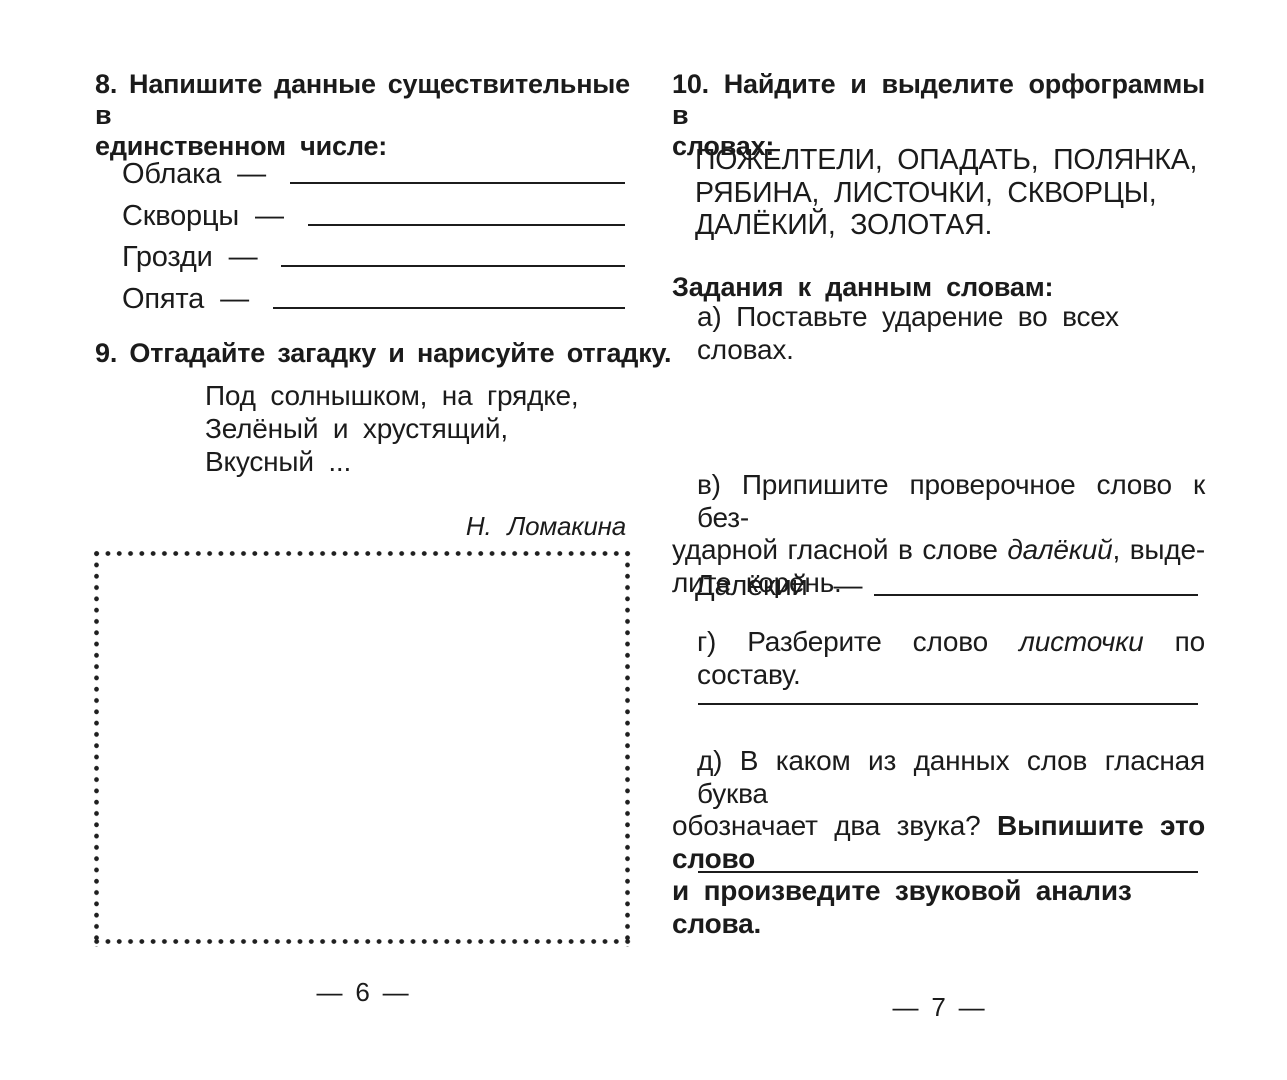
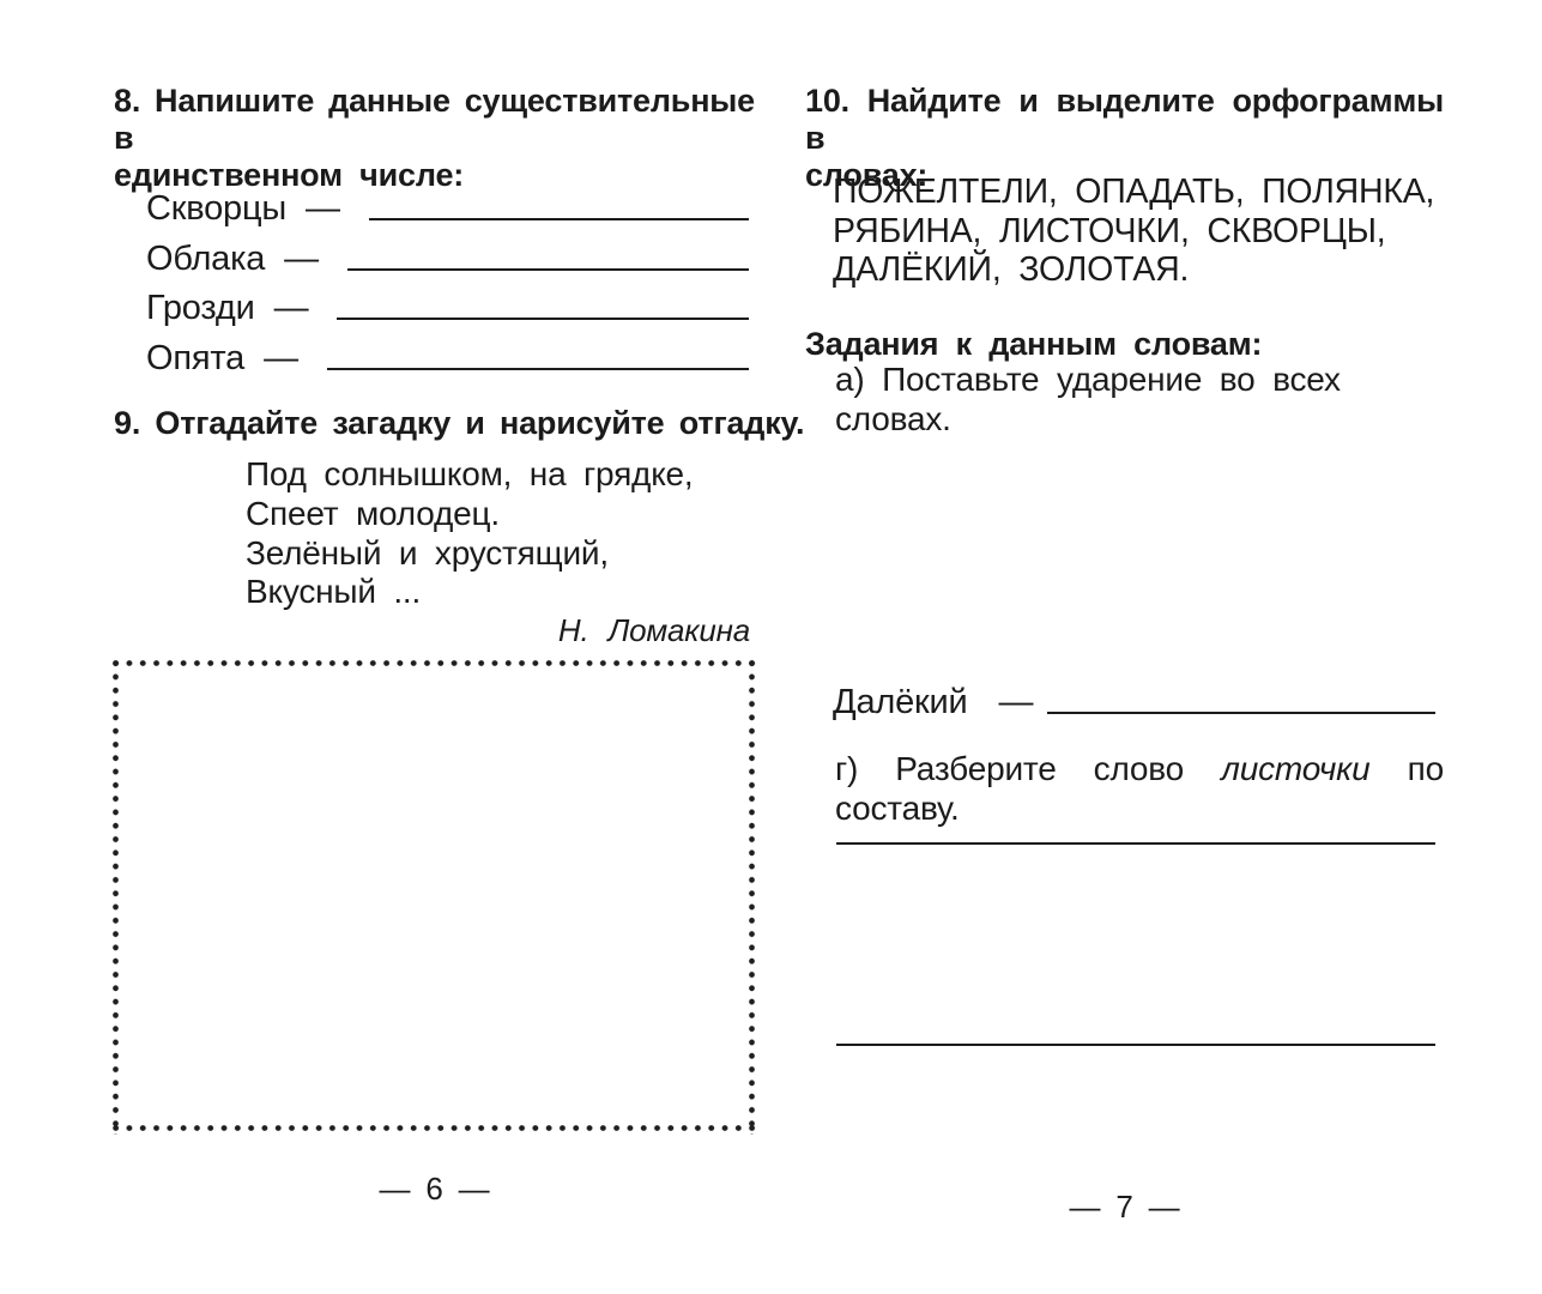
  8. Напишите данные существительные в
  единственном числе:
- Облака
+ Скворцы
  —
- Скворцы
+ Облака
  —
  Грозди
  —
  Опята
  —
  9. Отгадайте загадку и нарисуйте отгадку.
  Под солнышком, на грядке,
+ Спеет молодец.
  Зелёный и хрустящий,
  Вкусный ...
  Н. Ломакина
  — 6 —
  10. Найдите и выделите орфограммы в
  словах:
  ПОЖЕЛТЕЛИ, ОПАДАТЬ, ПОЛЯНКА,
  РЯБИНА, ЛИСТОЧКИ, СКВОРЦЫ,
  ДАЛЁКИЙ, ЗОЛОТАЯ.
  Задания к данным словам:
  а) Поставьте ударение во всех словах.
- в) Припишите проверочное слово к без-
- ударной гласной в слове далёкий, выде-
- лите корень.
  Далёкий
  —
  г) Разберите слово листочки по составу.
- д) В каком из данных слов гласная буква
- обозначает два звука? Выпишите это слово
- и произведите звуковой анализ слова.
  — 7 —
